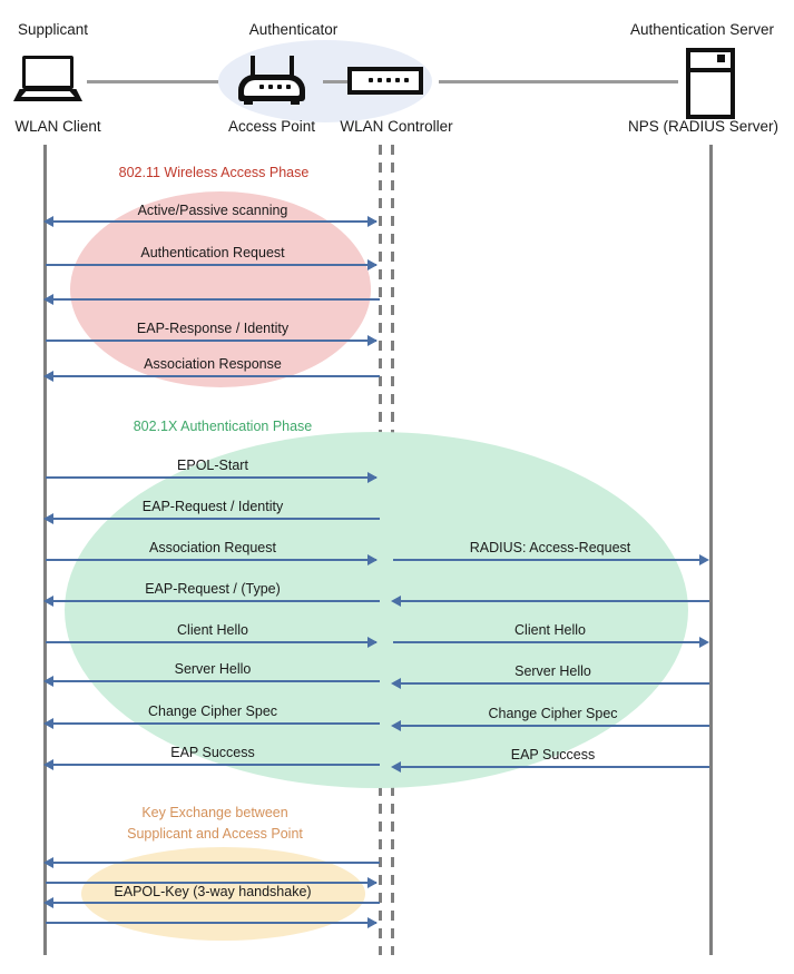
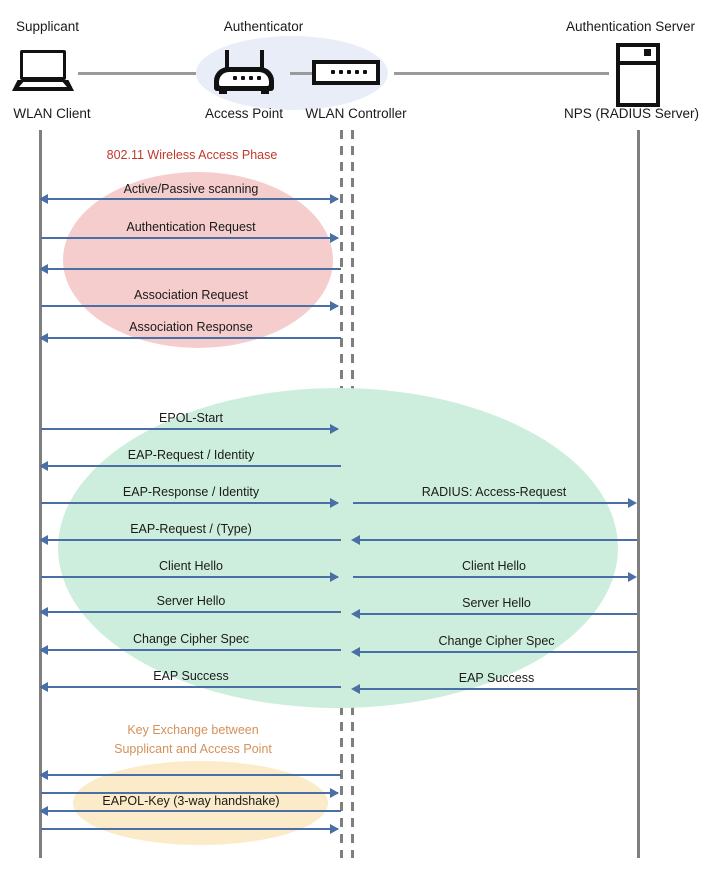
  Supplicant
  WLAN Client
  Authenticator
  Access Point
  WLAN Controller
  Authentication Server
  NPS (RADIUS Server)
  802.11 Wireless Access Phase
  Active/Passive scanning
  Authentication Request
- EAP-Response / Identity
+ Association Request
  Association Response
- 802.1X Authentication Phase
  EPOL-Start
  EAP-Request / Identity
- Association Request
+ EAP-Response / Identity
  RADIUS: Access-Request
  EAP-Request / (Type)
  Client Hello
  Client Hello
  Server Hello
  Server Hello
  Change Cipher Spec
  Change Cipher Spec
  EAP Success
  EAP Success
  Key Exchange between
  Supplicant and Access Point
  EAPOL-Key (3-way handshake)
